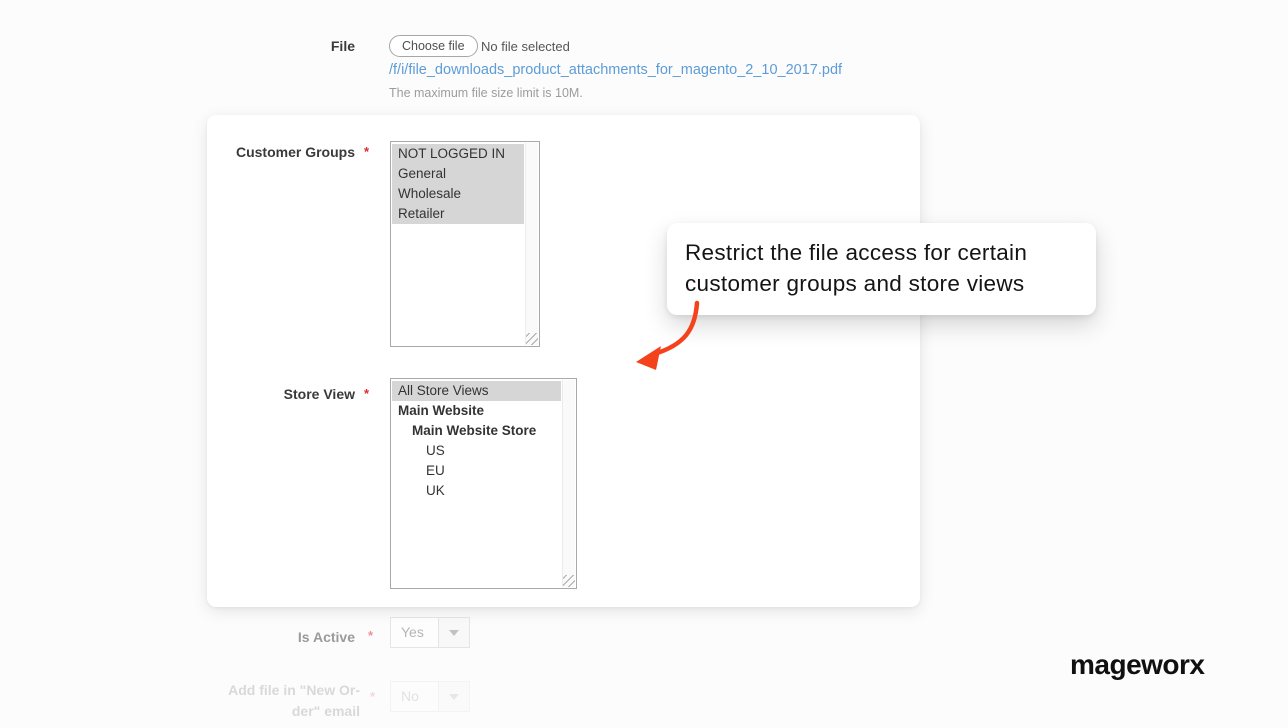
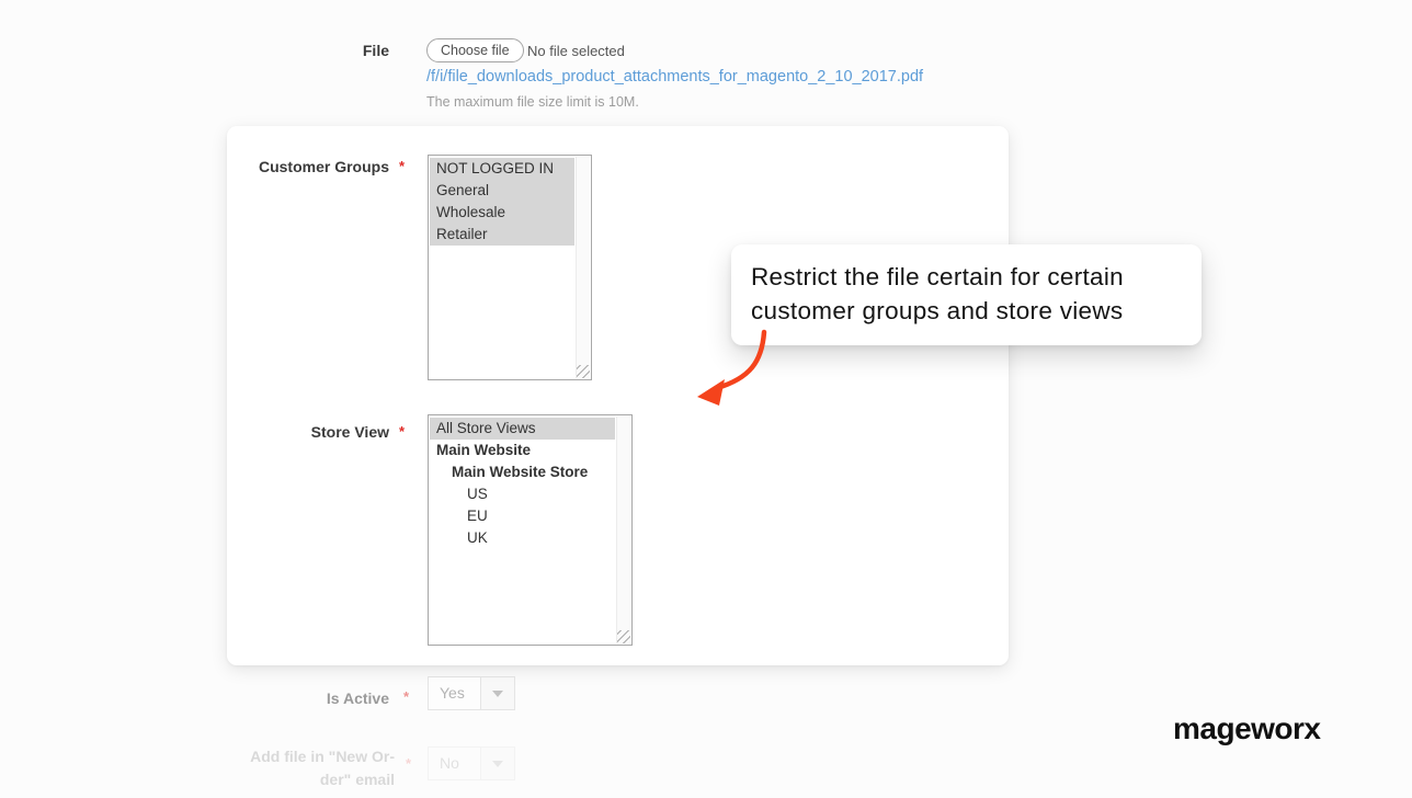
  File
  Choose file
  No file selected
  /f/i/file_downloads_product_attachments_for_magento_2_10_2017.pdf
  The maximum file size limit is 10M.
  Customer Groups
  *
  NOT LOGGED IN
  General
  Wholesale
  Retailer
  Store View
  *
  All Store Views
  Main Website
  Main Website Store
  US
  EU
  UK
- Restrict the file access for certain customer groups and store views
+ Restrict the file certain for certain customer groups and store views
  Is Active
  *
  Yes
  Add file in "New Or-
  der" email
  *
  No
  mageworx
